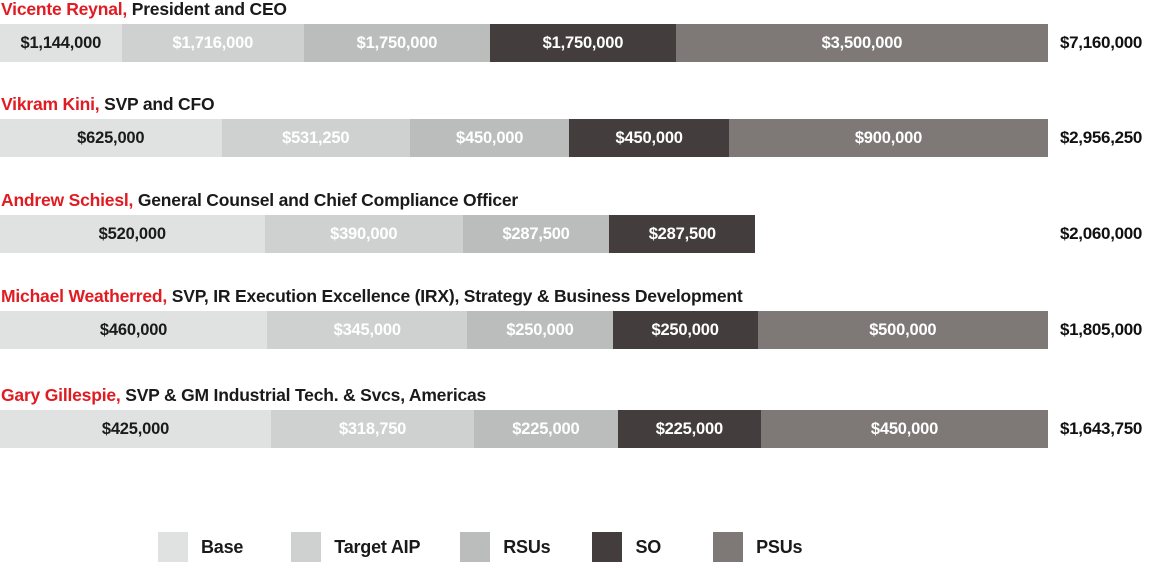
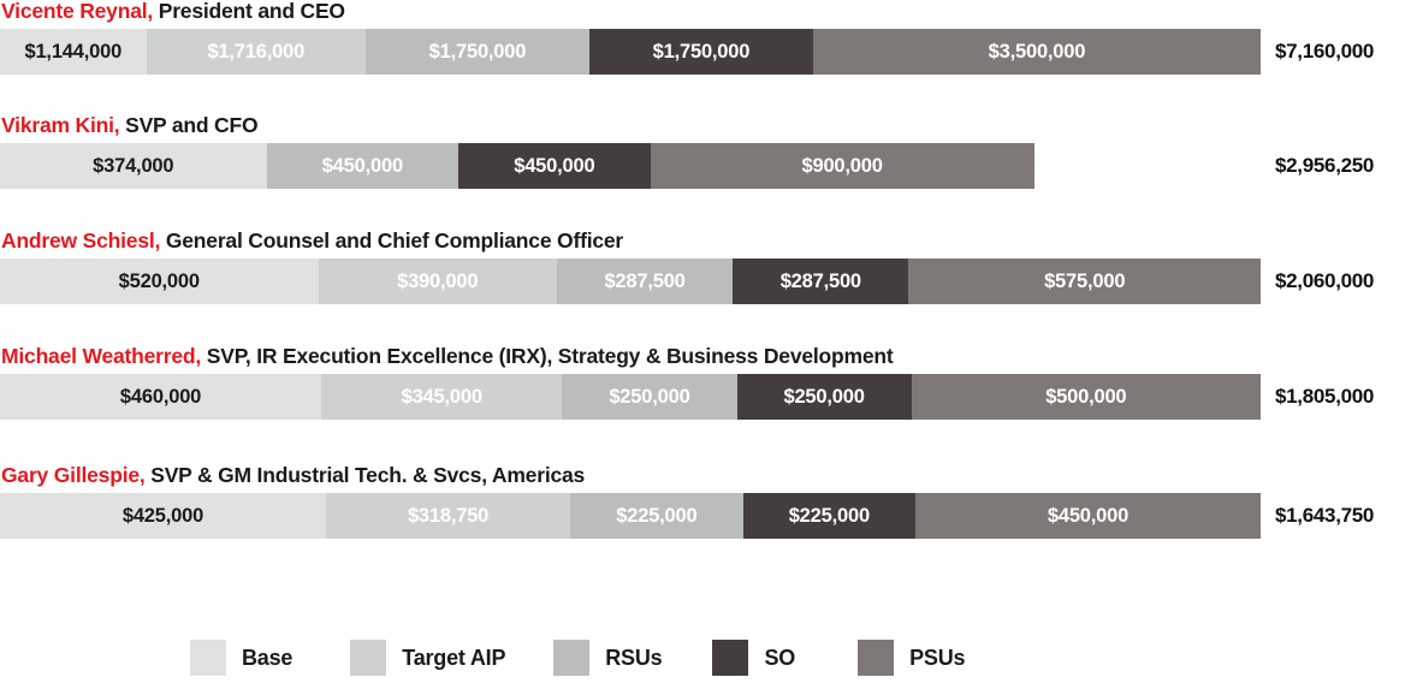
  Vicente Reynal, President and CEO
  $1,144,000
  $1,716,000
  $1,750,000
  $1,750,000
  $3,500,000
  $7,160,000
  Vikram Kini, SVP and CFO
- $625,000
+ $374,000
- $531,250
  $450,000
  $450,000
  $900,000
  $2,956,250
  Andrew Schiesl, General Counsel and Chief Compliance Officer
  $520,000
  $390,000
  $287,500
  $287,500
+ $575,000
  $2,060,000
  Michael Weatherred, SVP, IR Execution Excellence (IRX), Strategy & Business Development
  $460,000
  $345,000
  $250,000
  $250,000
  $500,000
  $1,805,000
  Gary Gillespie, SVP & GM Industrial Tech. & Svcs, Americas
  $425,000
  $318,750
  $225,000
  $225,000
  $450,000
  $1,643,750
  Base
  Target AIP
  RSUs
  SO
  PSUs
